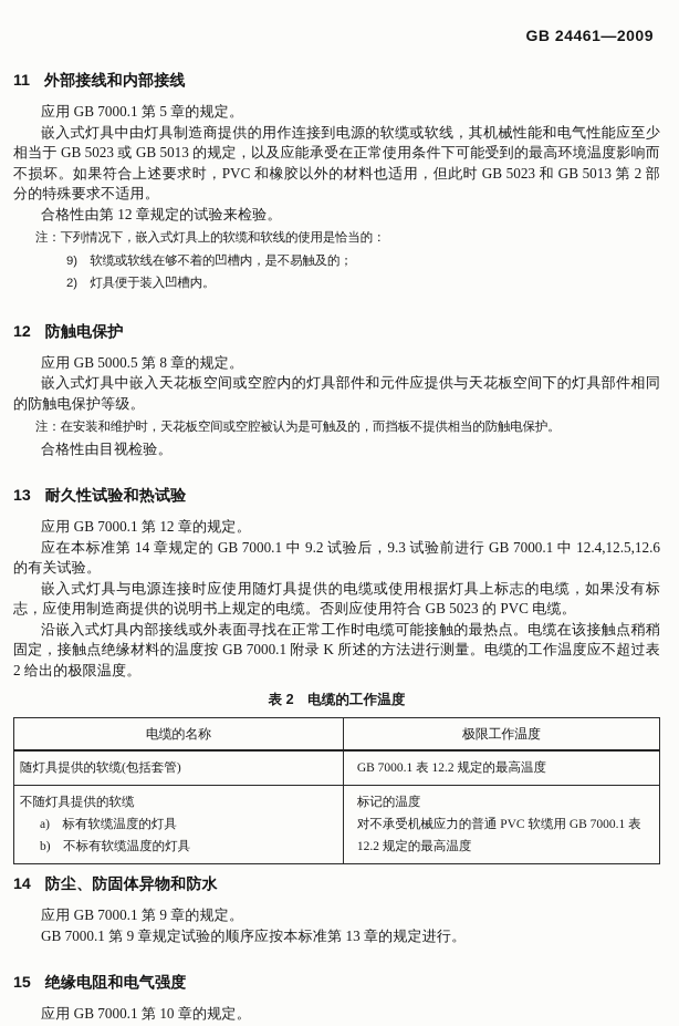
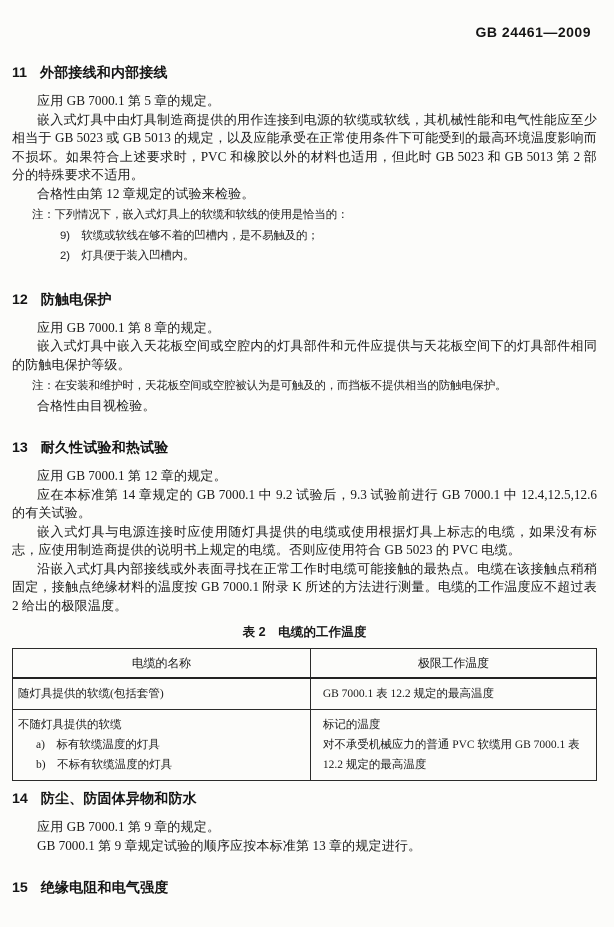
  GB 24461—2009
  11
  外部接线和内部接线
  应用 GB 7000.1 第 5 章的规定。
  嵌入式灯具中由灯具制造商提供的用作连接到电源的软缆或软线，其机械性能和电气性能应至少相当于 GB 5023 或 GB 5013 的规定，以及应能承受在正常使用条件下可能受到的最高环境温度影响而不损坏。如果符合上述要求时，PVC 和橡胶以外的材料也适用，但此时 GB 5023 和 GB 5013 第 2 部分的特殊要求不适用。
  合格性由第 12 章规定的试验来检验。
  注：下列情况下，嵌入式灯具上的软缆和软线的使用是恰当的：
  9) 软缆或软线在够不着的凹槽内，是不易触及的；
  2) 灯具便于装入凹槽内。
  12
  防触电保护
- 应用 GB 5000.5 第 8 章的规定。
+ 应用 GB 7000.1 第 8 章的规定。
  嵌入式灯具中嵌入天花板空间或空腔内的灯具部件和元件应提供与天花板空间下的灯具部件相同的防触电保护等级。
  注：在安装和维护时，天花板空间或空腔被认为是可触及的，而挡板不提供相当的防触电保护。
  合格性由目视检验。
  13
  耐久性试验和热试验
  应用 GB 7000.1 第 12 章的规定。
  应在本标准第 14 章规定的 GB 7000.1 中 9.2 试验后，9.3 试验前进行 GB 7000.1 中 12.4,12.5,12.6 的有关试验。
  嵌入式灯具与电源连接时应使用随灯具提供的电缆或使用根据灯具上标志的电缆，如果没有标志，应使用制造商提供的说明书上规定的电缆。否则应使用符合 GB 5023 的 PVC 电缆。
  沿嵌入式灯具内部接线或外表面寻找在正常工作时电缆可能接触的最热点。电缆在该接触点稍稍固定，接触点绝缘材料的温度按 GB 7000.1 附录 K 所述的方法进行测量。电缆的工作温度应不超过表 2 给出的极限温度。
  表 2 电缆的工作温度
  电缆的名称	极限工作温度
  随灯具提供的软缆(包括套管)	GB 7000.1 表 12.2 规定的最高温度
  不随灯具提供的软缆 a) 标有软缆温度的灯具 b) 不标有软缆温度的灯具	标记的温度 对不承受机械应力的普通 PVC 软缆用 GB 7000.1 表 12.2 规定的最高温度
  14
  防尘、防固体异物和防水
  应用 GB 7000.1 第 9 章的规定。
  GB 7000.1 第 9 章规定试验的顺序应按本标准第 13 章的规定进行。
  15
  绝缘电阻和电气强度
- 应用 GB 7000.1 第 10 章的规定。
